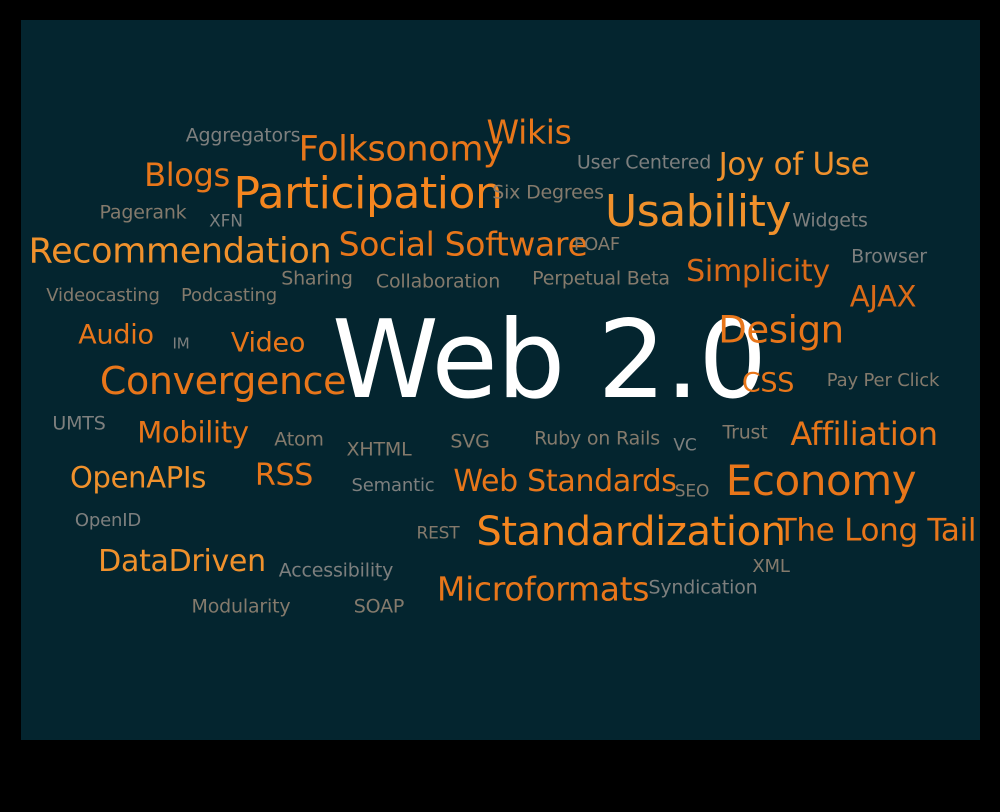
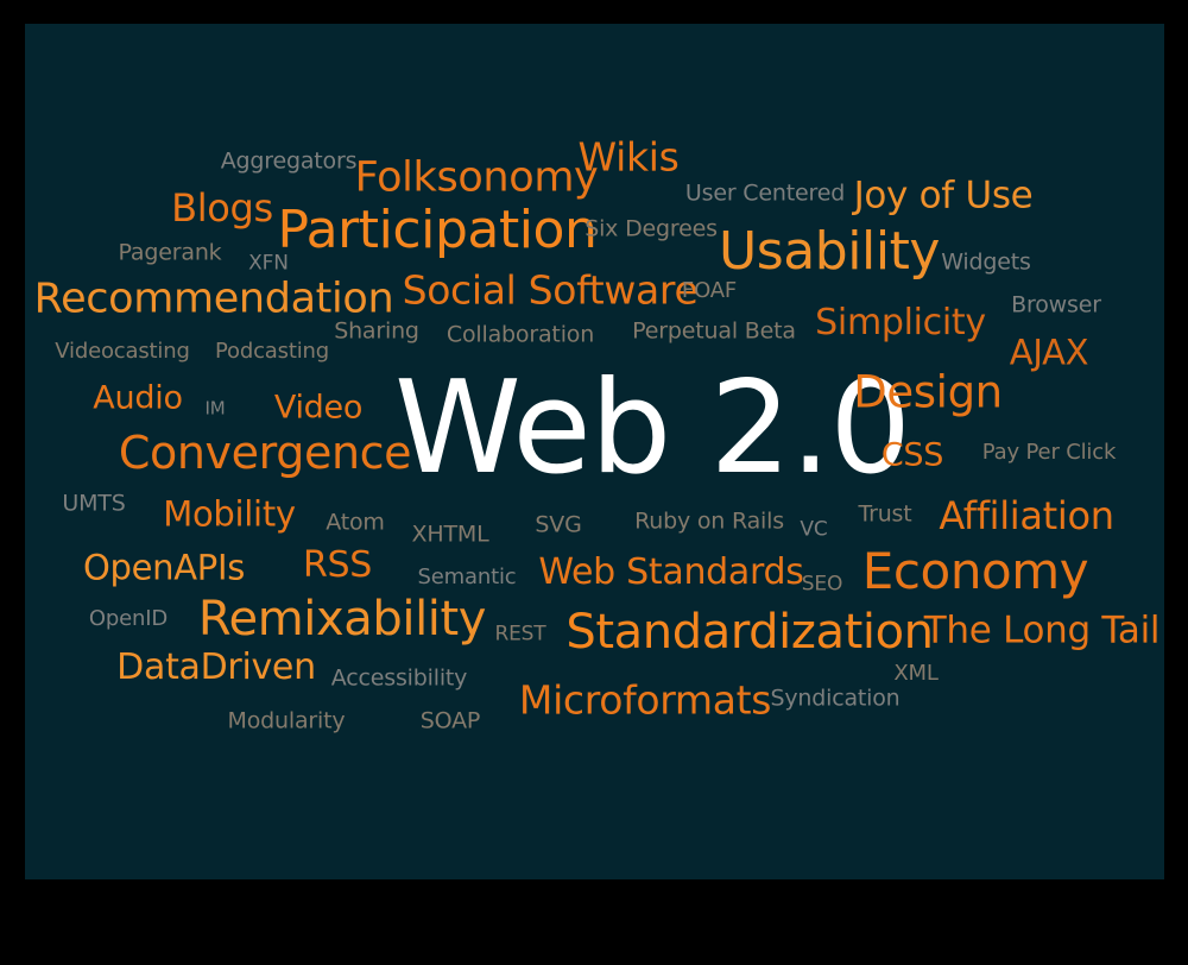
  Web 2.0
  Participation
  Usability
  Economy
  Standardization
+ Remixability
  Convergence
  Recommendation
  Folksonomy
  Design
  Social Software
  Microformats
  Affiliation
  The Long Tail
  Joy of Use
  Simplicity
  Web Standards
  DataDriven
  Wikis
  OpenAPIs
  Mobility
  Blogs
  AJAX
  RSS
  Audio
  Video
  CSS
  Aggregators
  Pagerank
  XFN
  Six Degrees
  User Centered
  Widgets
  FOAF
  Browser
  Sharing
  Collaboration
  Perpetual Beta
  Videocasting
  Podcasting
  IM
  Pay Per Click
  UMTS
  Atom
  XHTML
  SVG
  Ruby on Rails
  VC
  Trust
  Semantic
  SEO
  OpenID
  REST
  Accessibility
  XML
  Syndication
  Modularity
  SOAP
